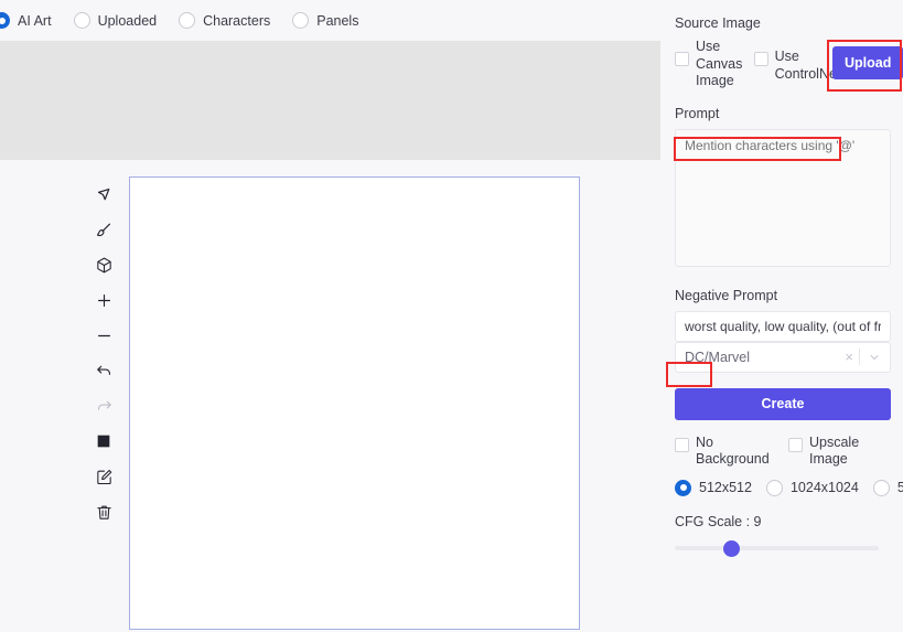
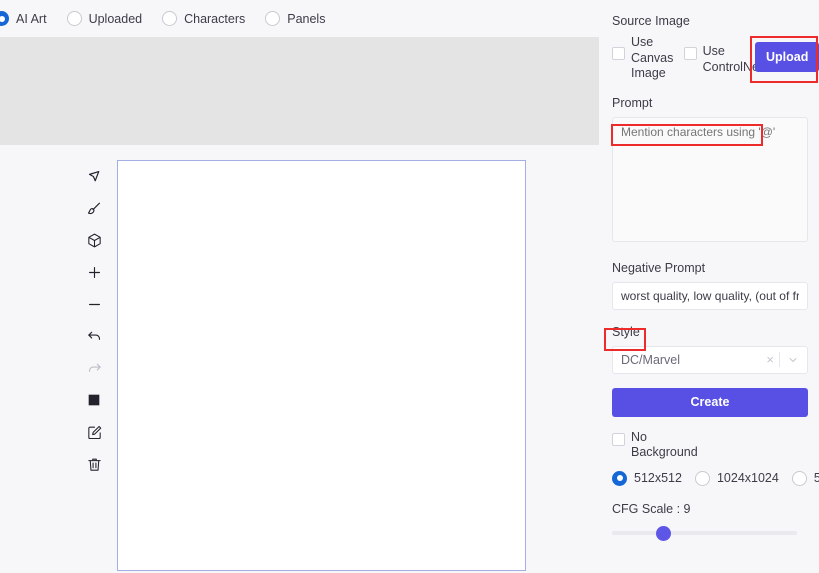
  AI Art
  Uploaded
  Characters
  Panels
  Source Image
  Use Canvas Image
  Use ControlN
  Upload
  Prompt
  Mention characters using '@'
  Negative Prompt
  worst quality, low quality, (out of fr
+ Style
  DC/Marvel
  ×
  Create
  No Background
- Upscale Image
  512x512
  1024x1024
  CFG Scale : 9
